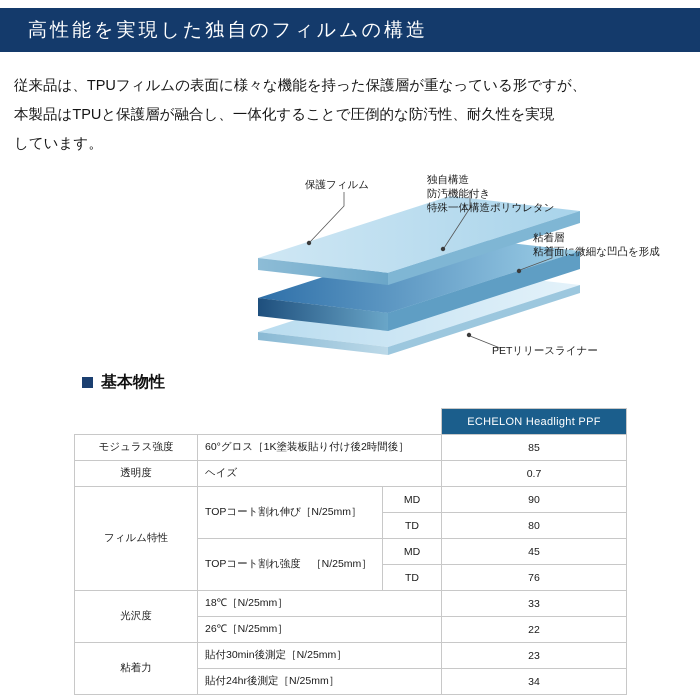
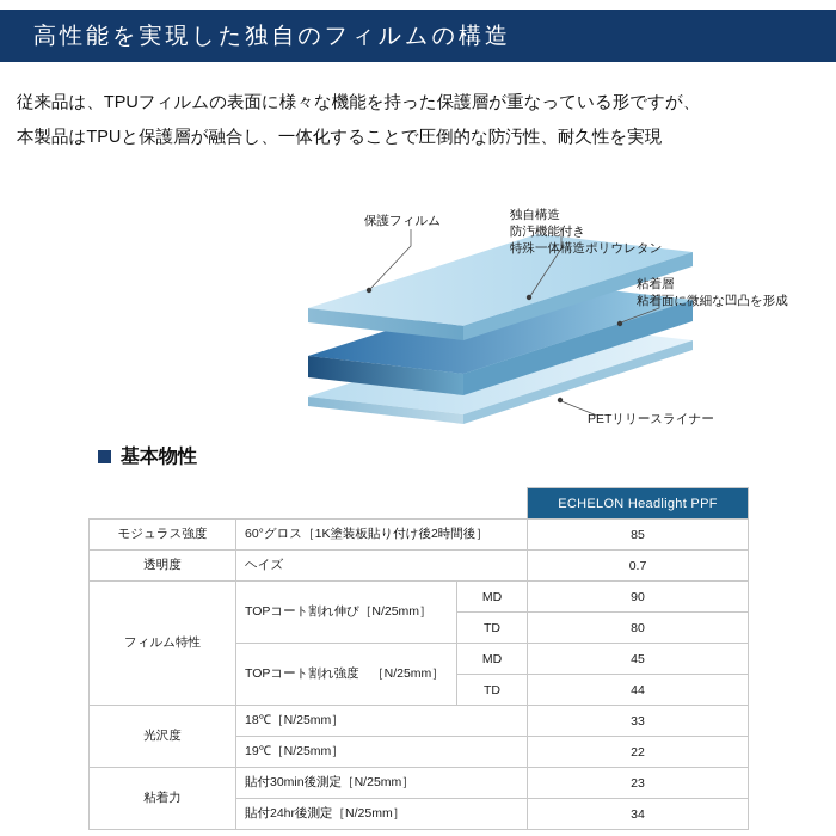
  高性能を実現した独自のフィルムの構造
  従来品は、TPUフィルムの表面に様々な機能を持った保護層が重なっている形ですが、
  本製品はTPUと保護層が融合し、一体化することで圧倒的な防汚性、耐久性を実現
- しています。
  保護フィルム
  独自構造
  防汚機能付き
  特殊一体構造ポリウレタン
  粘着層
  粘着面に微細な凹凸を形成
  PETリリースライナー
  基本物性
  			ECHELON Headlight PPF
  モジュラス強度	60°グロス［1K塗装板貼り付け後2時間後］	85
  透明度	ヘイズ	0.7
  フィルム特性	TOPコート割れ伸び［N/25mm］	MD	90
  TD	80
  TOPコート割れ強度 ［N/25mm］	MD	45
- TD	76
+ TD	44
  光沢度	18℃［N/25mm］	33
- 26℃［N/25mm］	22
+ 19℃［N/25mm］	22
  粘着力	貼付30min後測定［N/25mm］	23
  貼付24hr後測定［N/25mm］	34
